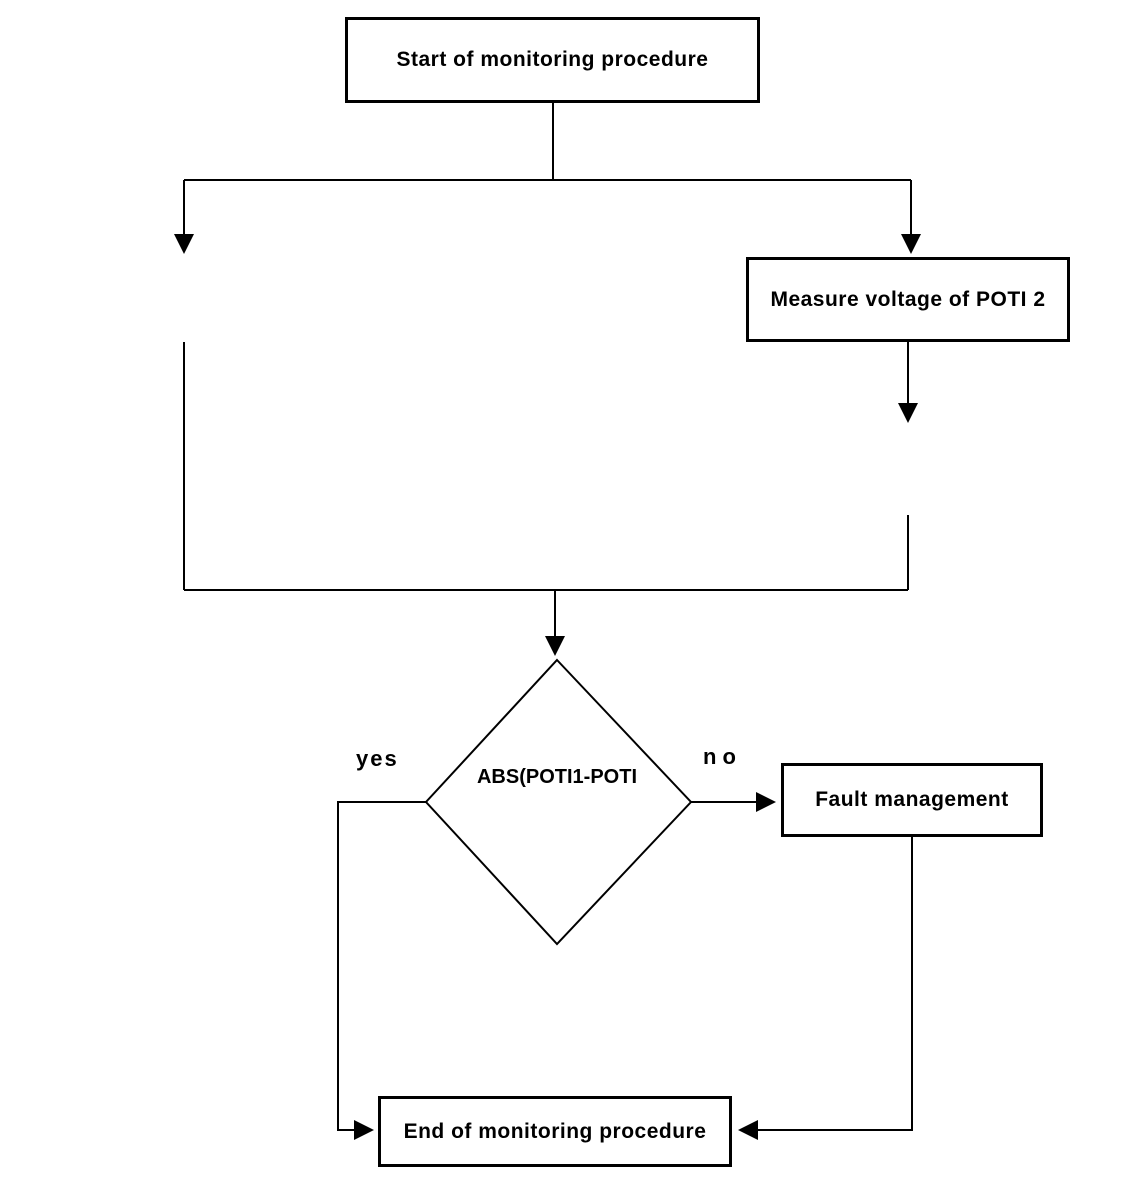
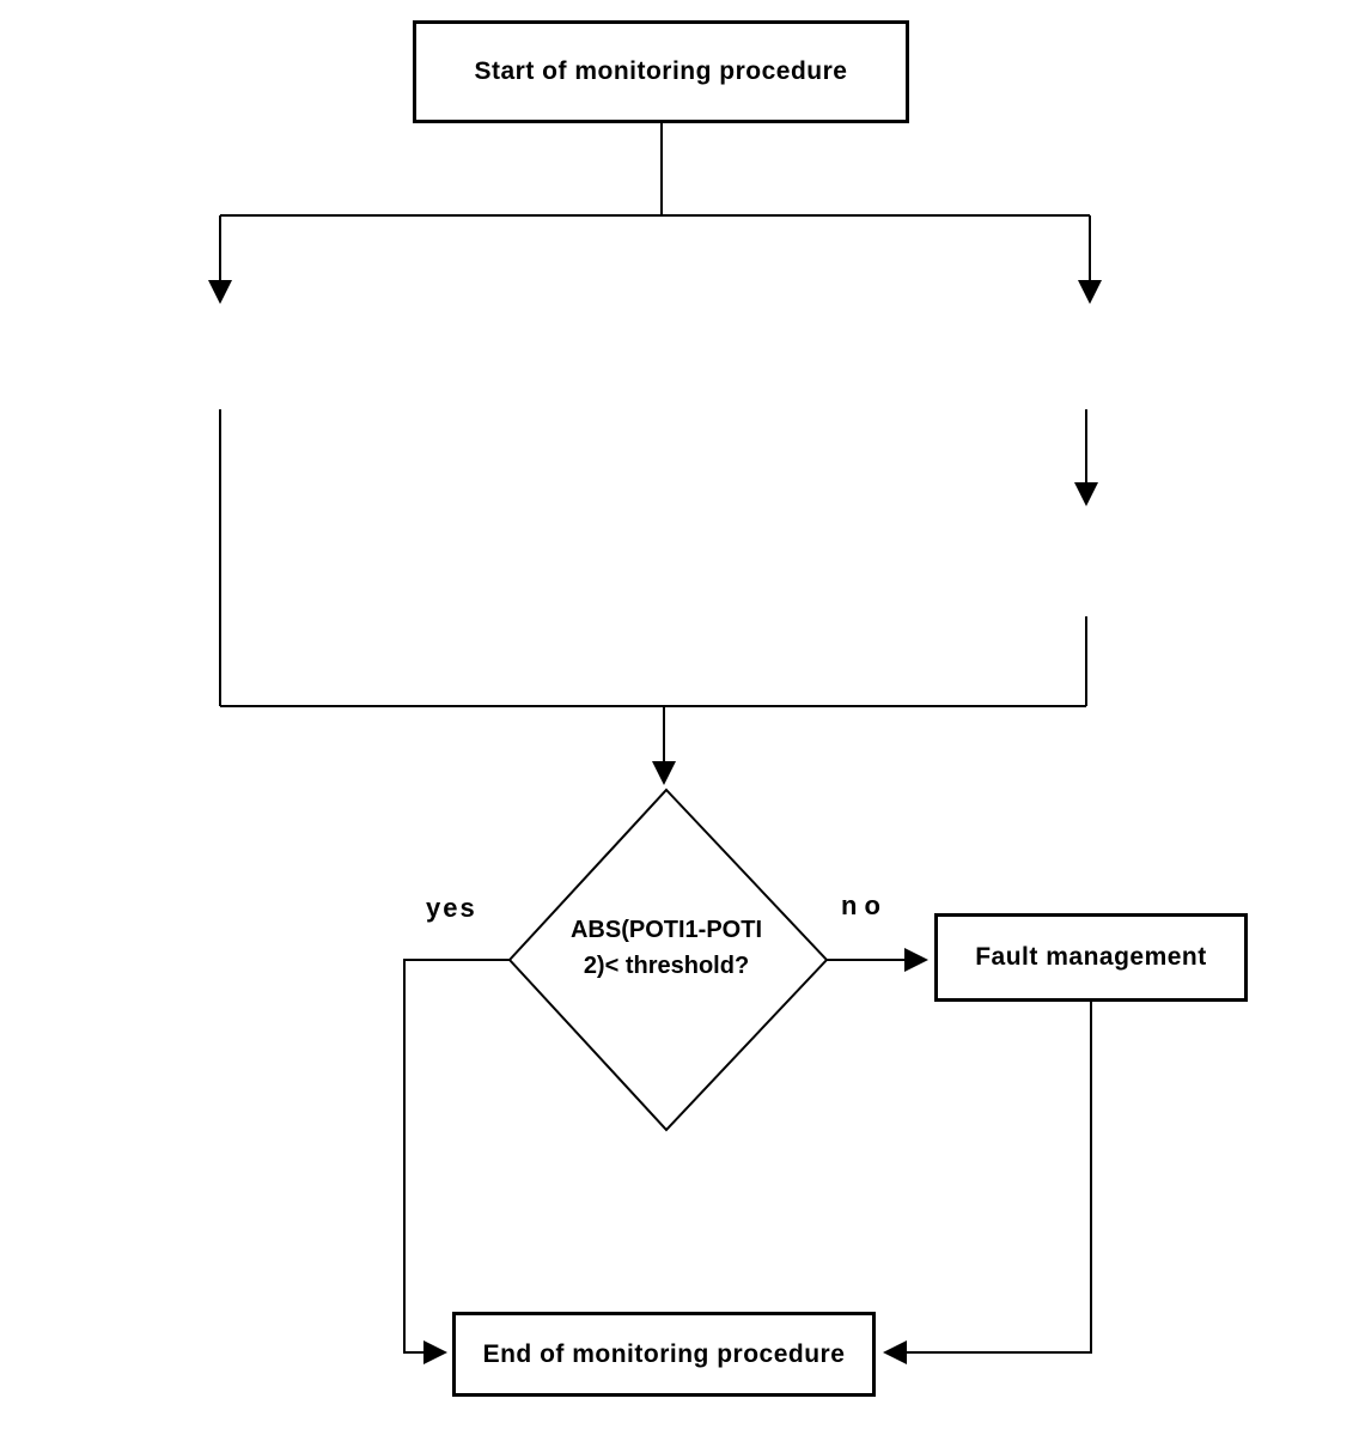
  Start of monitoring procedure
- Measure voltage of POTI 2
  ABS(POTI1-POTI
+ 2)< threshold?
  Fault management
  End of monitoring procedure
  yes
  no
